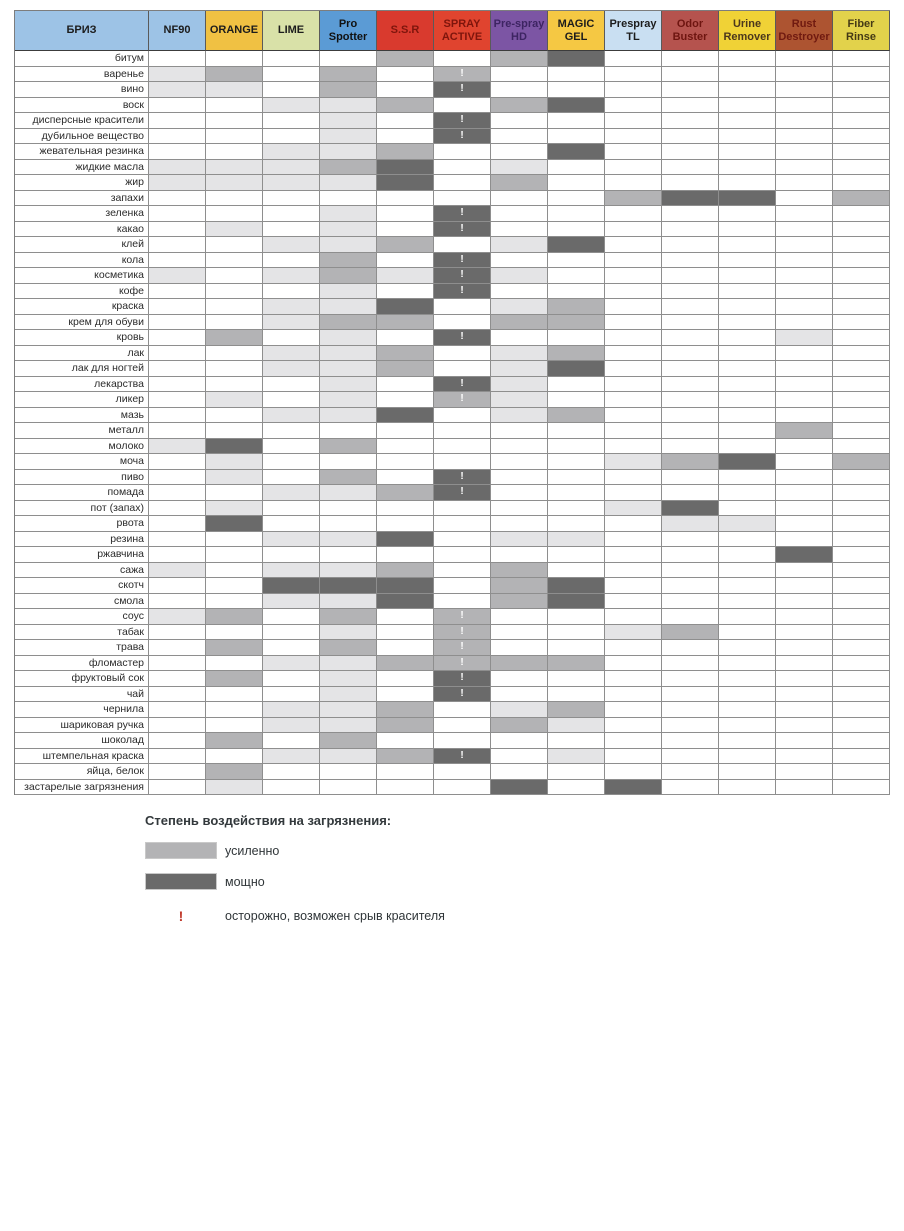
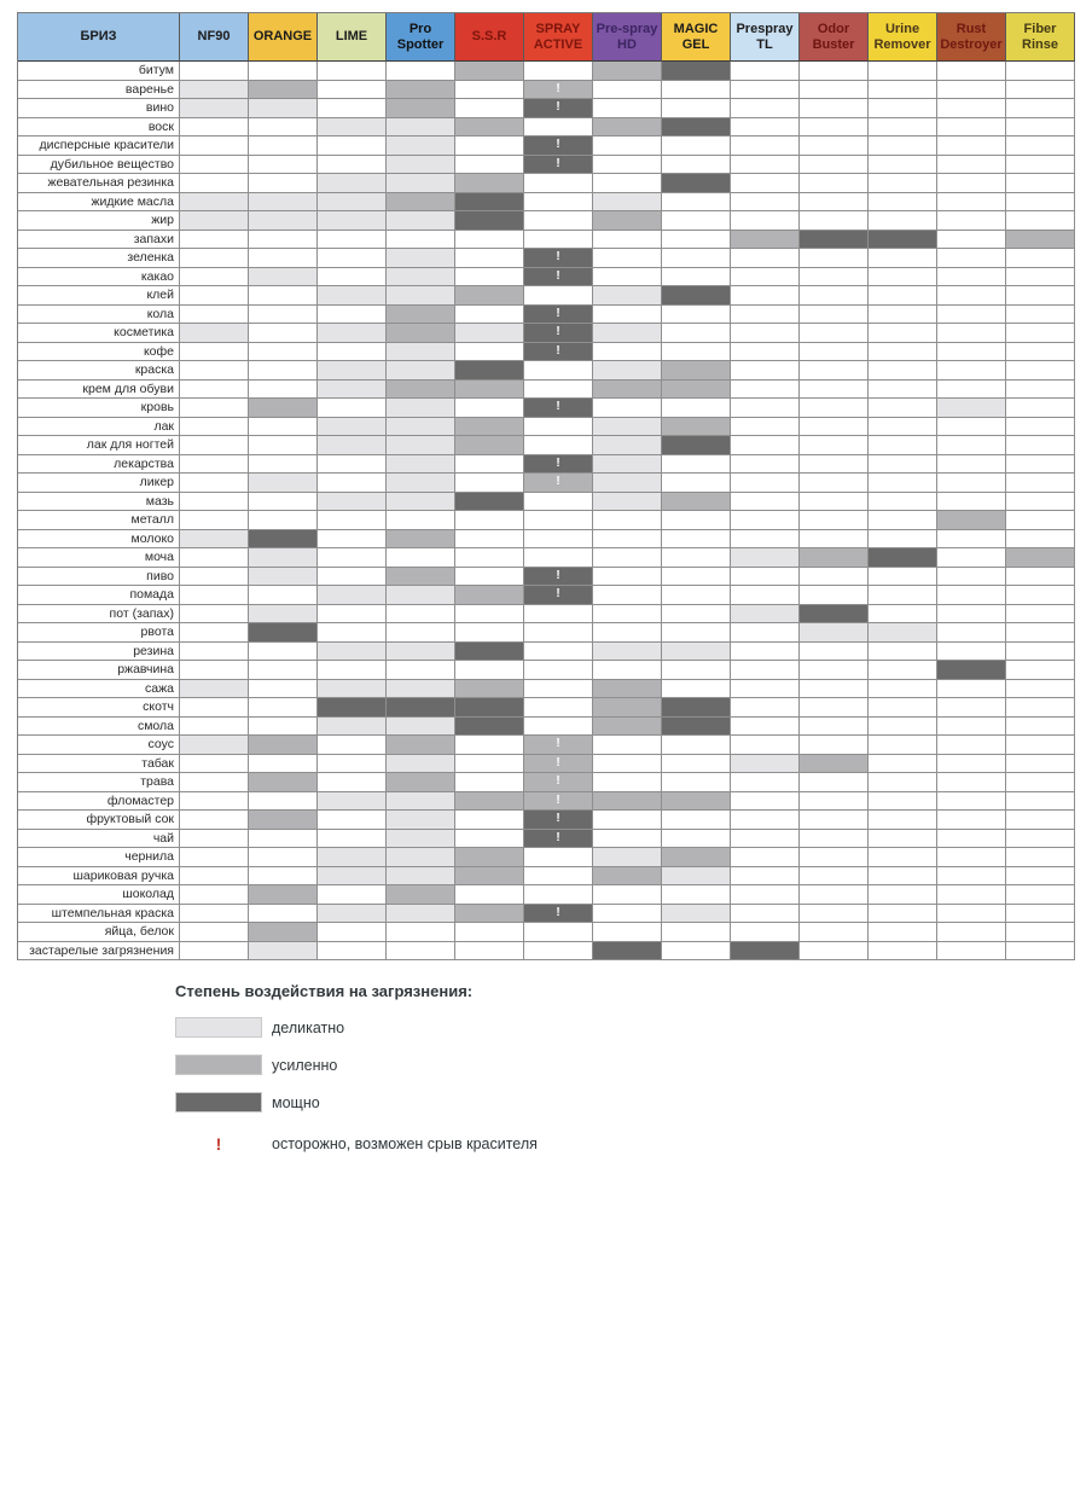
  БРИЗ
  NF90
  ORANGE
  LIME
  Pro Spotter
  S.S.R
  SPRAY ACTIVE
  Pre-spray HD
  MAGIC GEL
  Prespray TL
  Odor Buster
  Urine Remover
  Rust Destroyer
  Fiber Rinse
  битум
  варенье
  !
  вино
  !
  воск
  дисперсные красители
  !
  дубильное вещество
  !
  жевательная резинка
  жидкие масла
  жир
  запахи
  зеленка
  !
  какао
  !
  клей
  кола
  !
  косметика
  !
  кофе
  !
  краска
  крем для обуви
  кровь
  !
  лак
  лак для ногтей
  лекарства
  !
  ликер
  !
  мазь
  металл
  молоко
  моча
  пиво
  !
  помада
  !
  пот (запах)
  рвота
  резина
  ржавчина
  сажа
  скотч
  смола
  соус
  !
  табак
  !
  трава
  !
  фломастер
  !
  фруктовый сок
  !
  чай
  !
  чернила
  шариковая ручка
  шоколад
  штемпельная краска
  !
  яйца, белок
  застарелые загрязнения
  Степень воздействия на загрязнения:
+ деликатно
  усиленно
  мощно
  !
  осторожно, возможен срыв красителя
